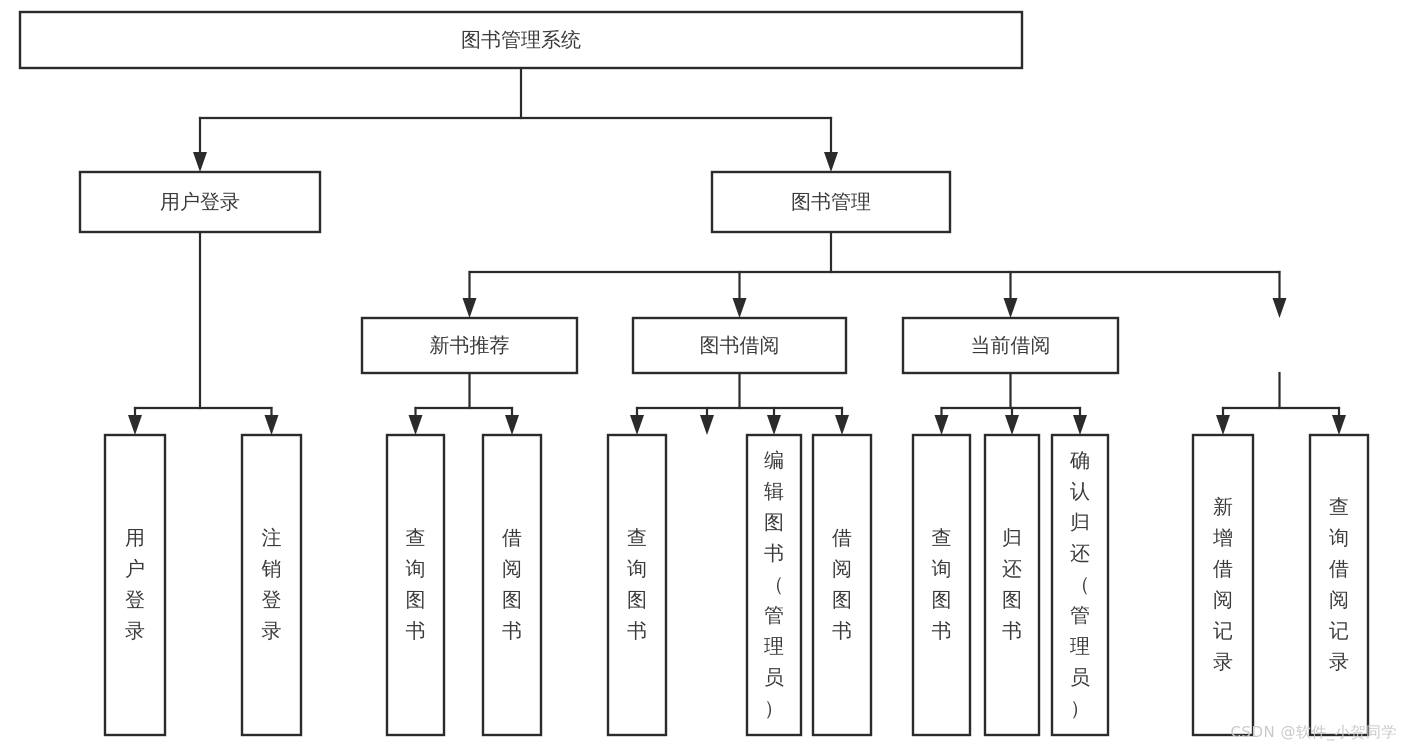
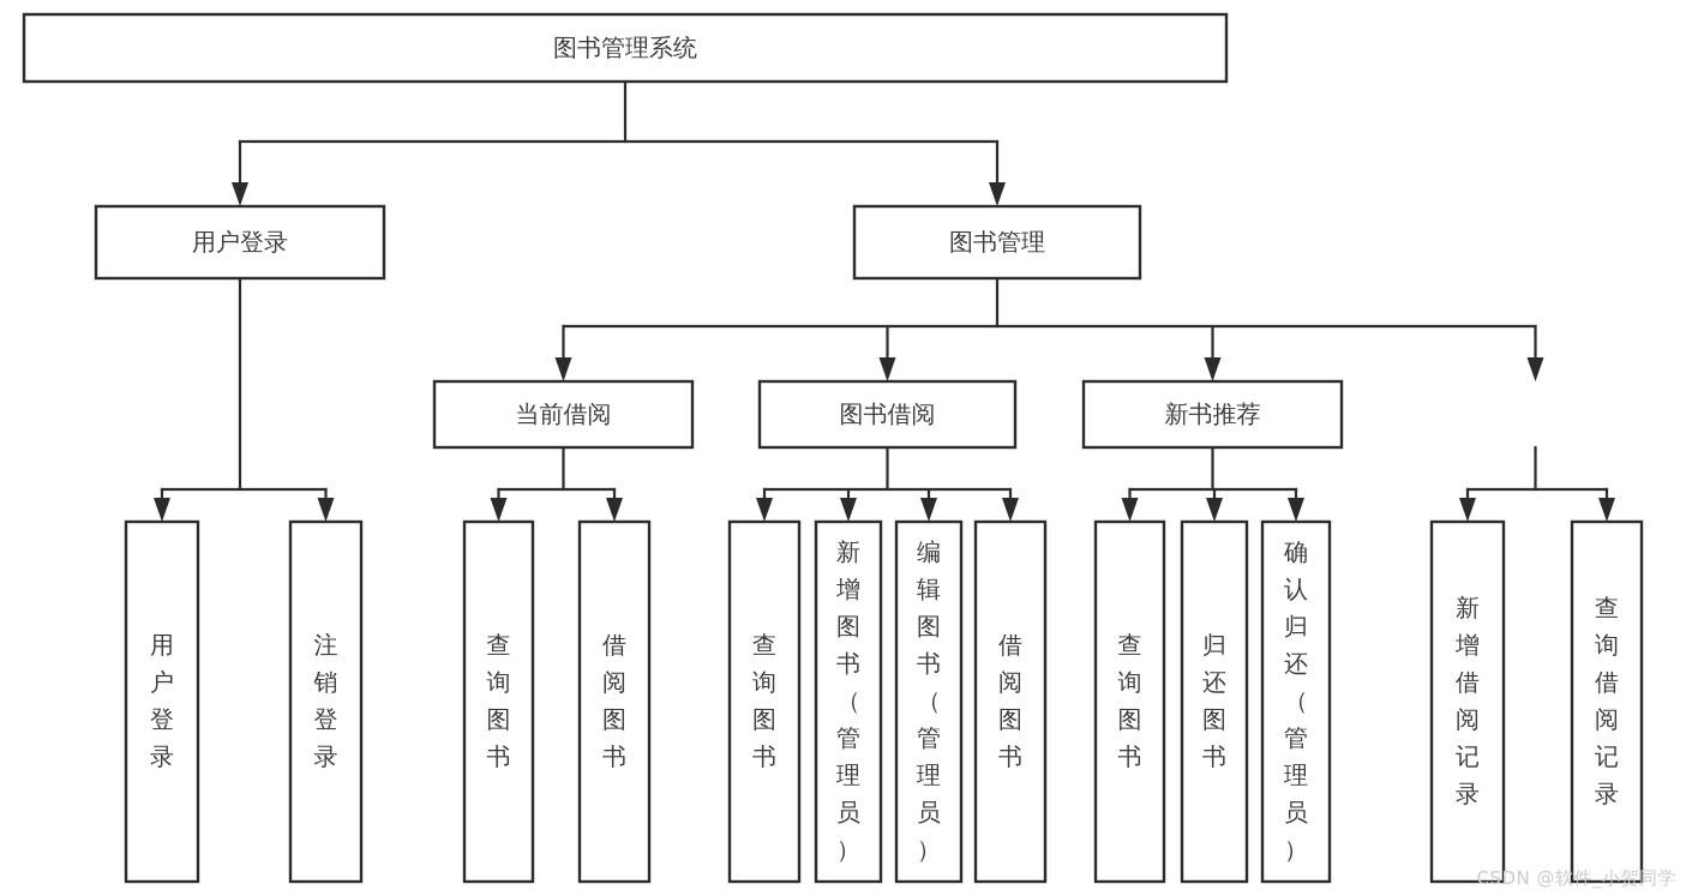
  图书管理系统
  用户登录
  图书管理
- 新书推荐
+ 当前借阅
  图书借阅
- 当前借阅
+ 新书推荐
  用户登录
  注销登录
  查询图书
  借阅图书
  查询图书
+ 新增图书（管理员）
  编辑图书（管理员）
  借阅图书
  查询图书
  归还图书
  确认归还（管理员）
  新增借阅记录
  查询借阅记录
  CSDN @软件_小贺同学
